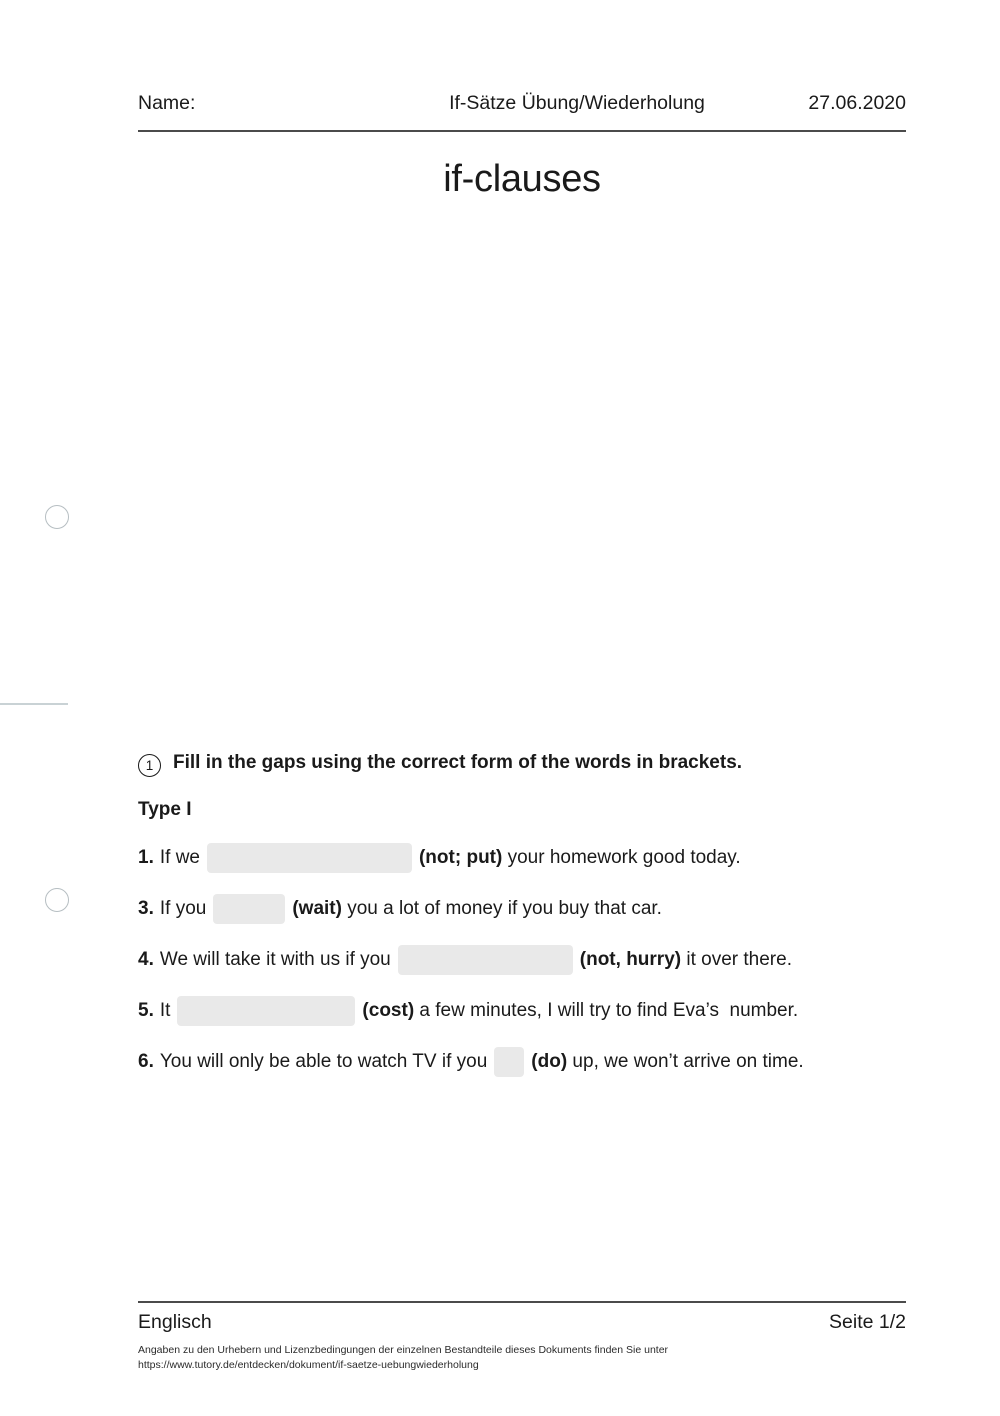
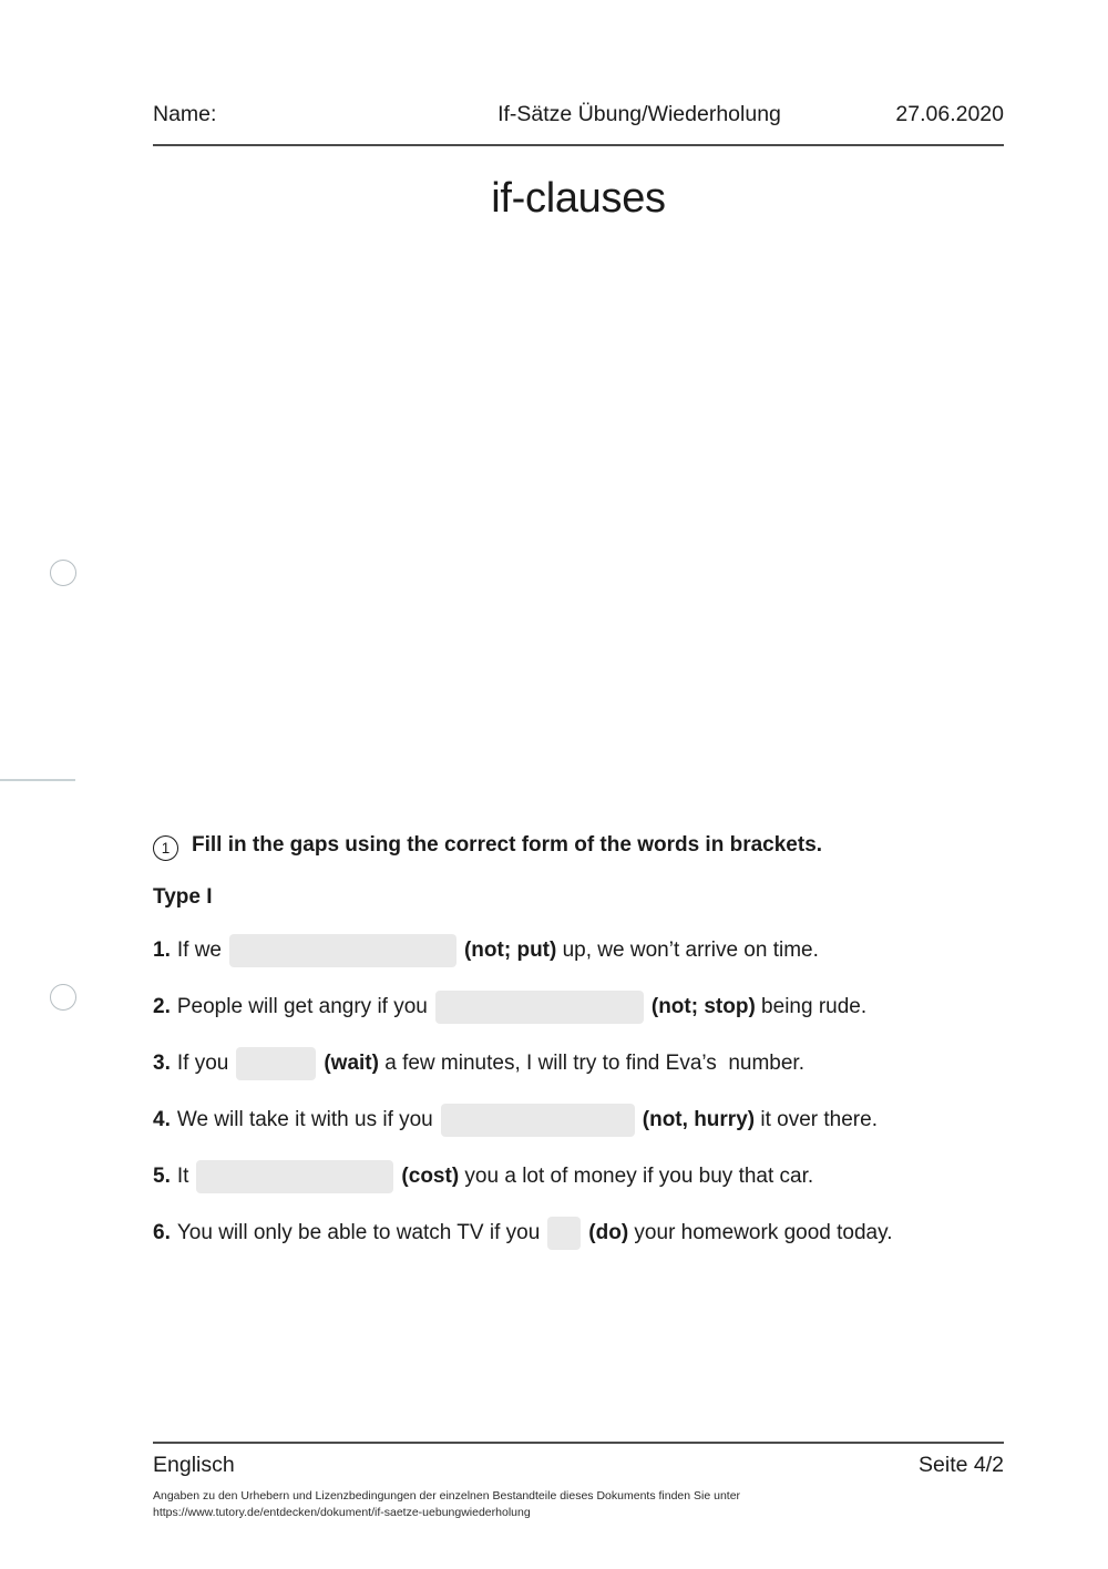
  Name:
  If-Sätze Übung/Wiederholung
  27.06.2020
  if-clauses
  1
  Fill in the gaps using the correct form of the words in brackets.
  Type I
  1.
  If we
  (not; put)
- your homework good today.
+ up, we won’t arrive on time.
+ 2.
+ People will get angry if you
+ (not; stop)
+ being rude.
  3.
  If you
  (wait)
- you a lot of money if you buy that car.
+ a few minutes, I will try to find Eva’s number.
  4.
  We will take it with us if you
  (not, hurry)
  it over there.
  5.
  It
  (cost)
- a few minutes, I will try to find Eva’s number.
+ you a lot of money if you buy that car.
  6.
  You will only be able to watch TV if you
  (do)
- up, we won’t arrive on time.
+ your homework good today.
  Englisch
- Seite 1/2
+ Seite 4/2
  Angaben zu den Urhebern und Lizenzbedingungen der einzelnen Bestandteile dieses Dokuments finden Sie unter
  https://www.tutory.de/entdecken/dokument/if-saetze-uebungwiederholung
